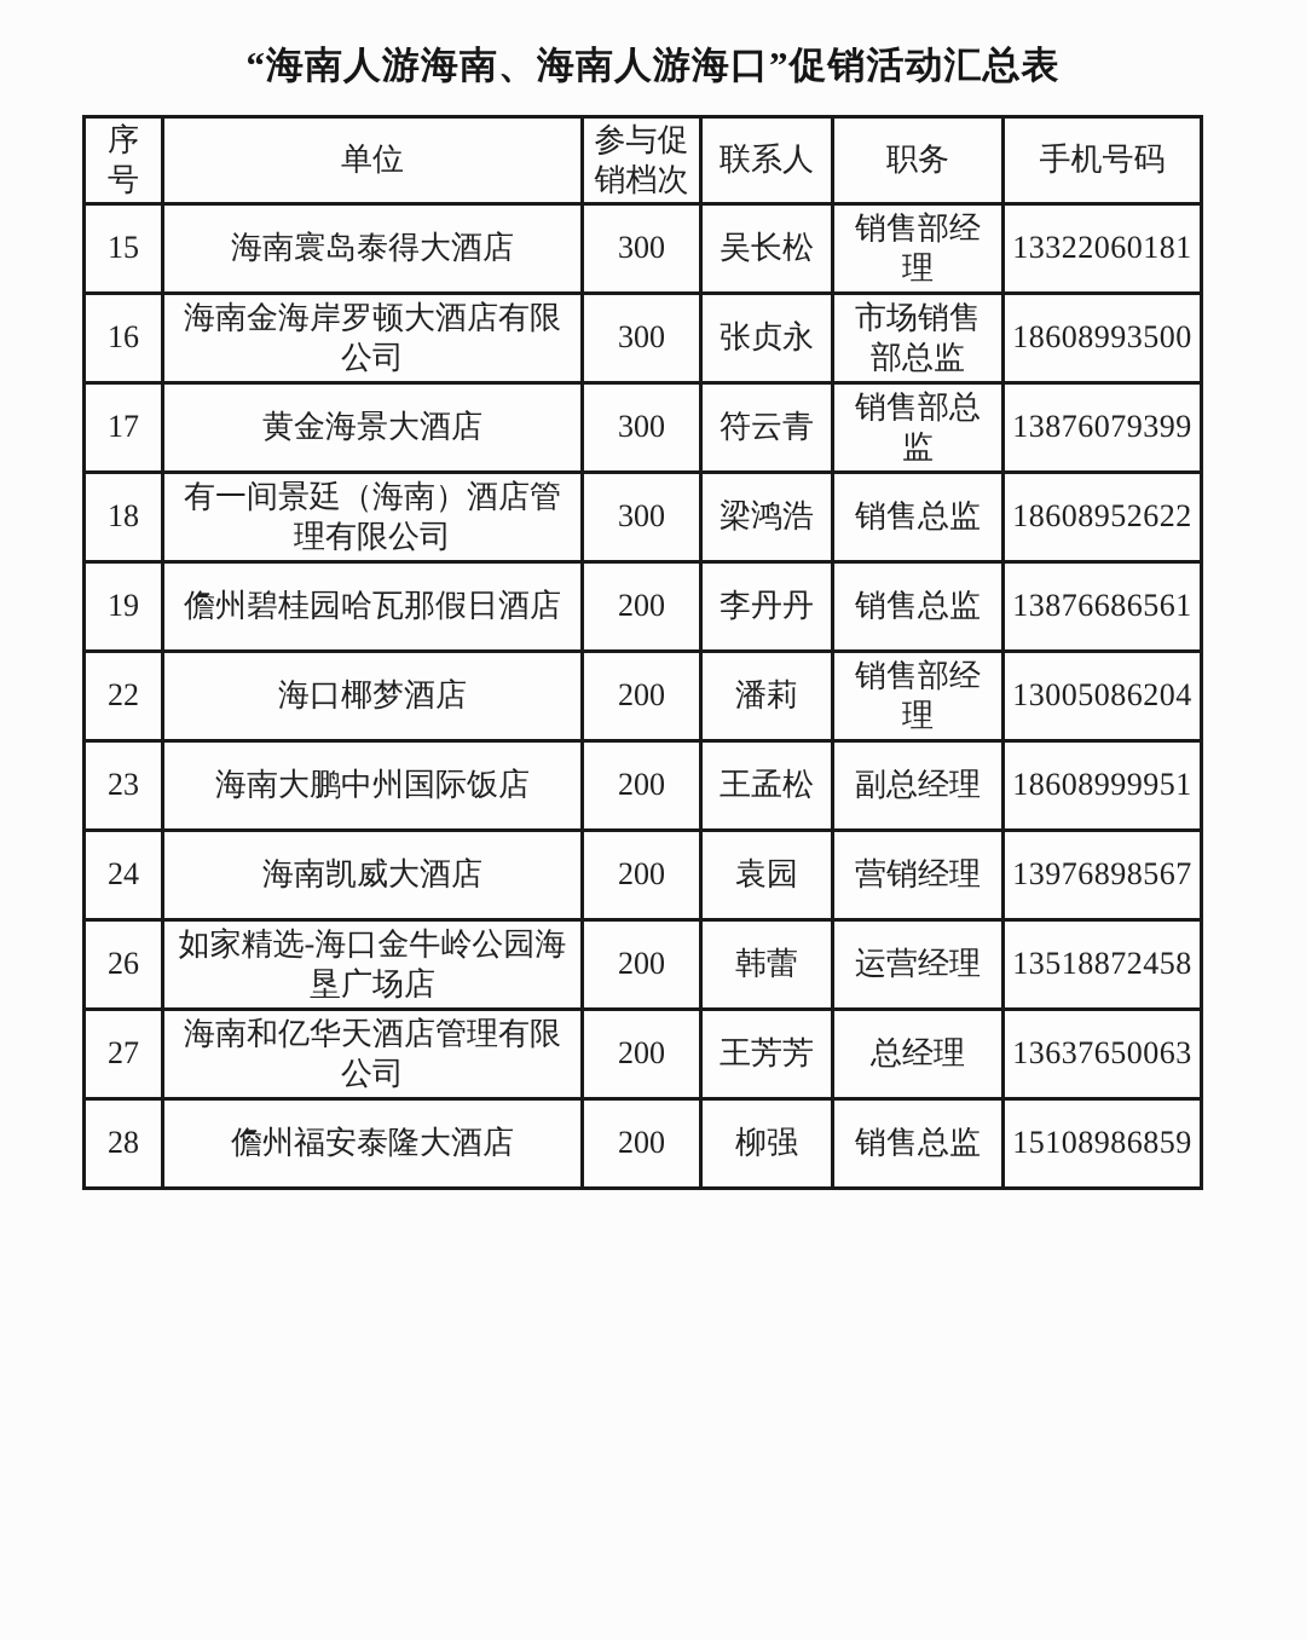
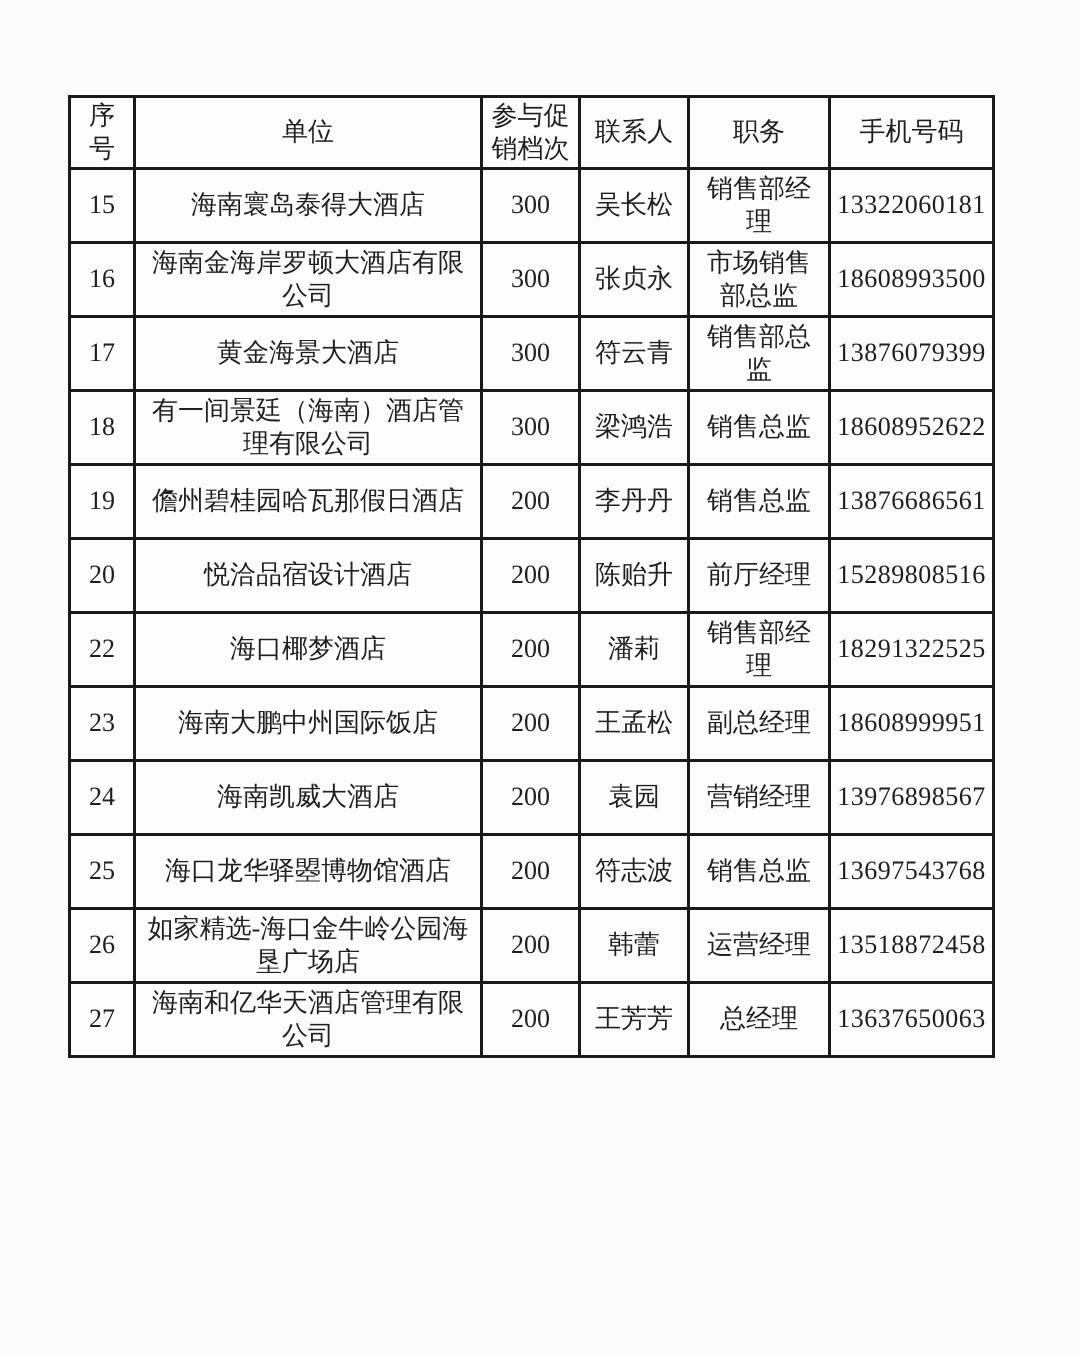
- “海南人游海南、海南人游海口”促销活动汇总表
  序号	单位	参与促销档次	联系人	职务	手机号码
  15	海南寰岛泰得大酒店	300	吴长松	销售部经理	13322060181
  16	海南金海岸罗顿大酒店有限公司	300	张贞永	市场销售部总监	18608993500
  17	黄金海景大酒店	300	符云青	销售部总监	13876079399
  18	有一间景廷（海南）酒店管理有限公司	300	梁鸿浩	销售总监	18608952622
  19	儋州碧桂园哈瓦那假日酒店	200	李丹丹	销售总监	13876686561
+ 20	悦洽品宿设计酒店	200	陈贻升	前厅经理	15289808516
- 22	海口椰梦酒店	200	潘莉	销售部经理	13005086204
+ 22	海口椰梦酒店	200	潘莉	销售部经理	18291322525
  23	海南大鹏中州国际饭店	200	王孟松	副总经理	18608999951
  24	海南凯威大酒店	200	袁园	营销经理	13976898567
+ 25	海口龙华驿曌博物馆酒店	200	符志波	销售总监	13697543768
  26	如家精选-海口金牛岭公园海垦广场店	200	韩蕾	运营经理	13518872458
  27	海南和亿华天酒店管理有限公司	200	王芳芳	总经理	13637650063
- 28	儋州福安泰隆大酒店	200	柳强	销售总监	15108986859
